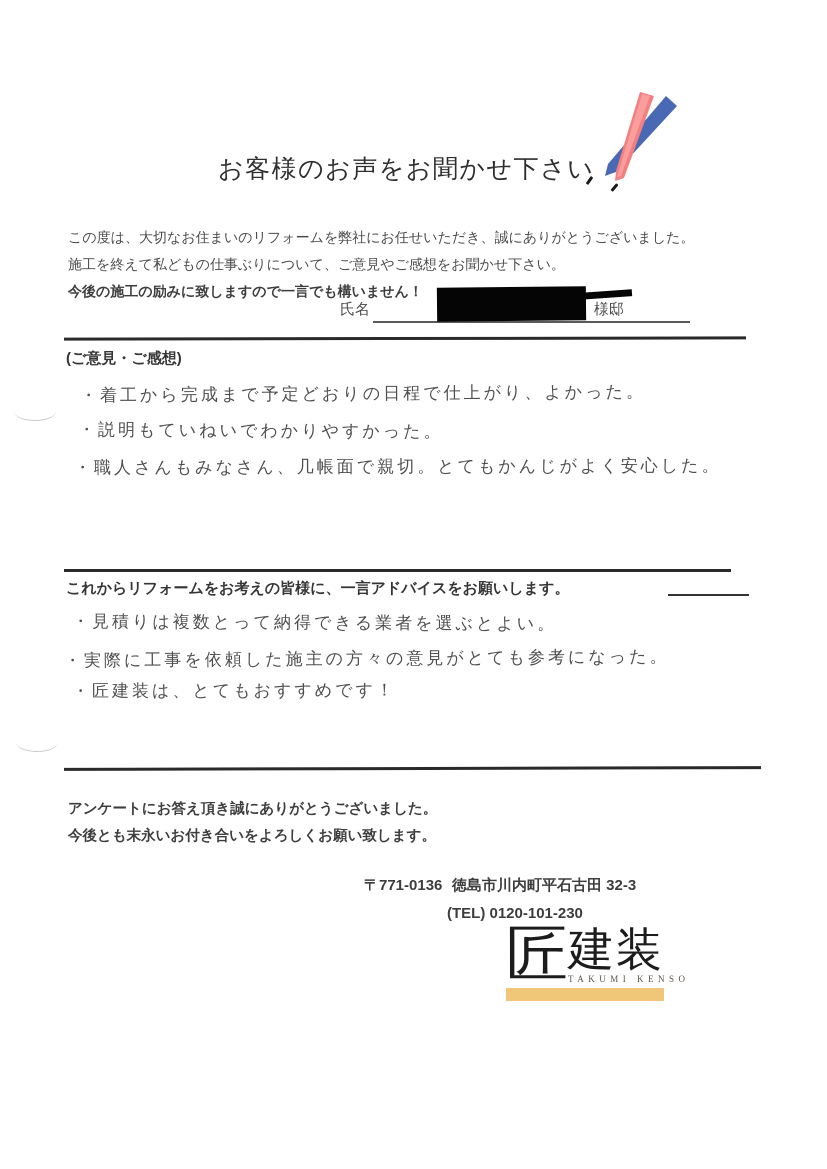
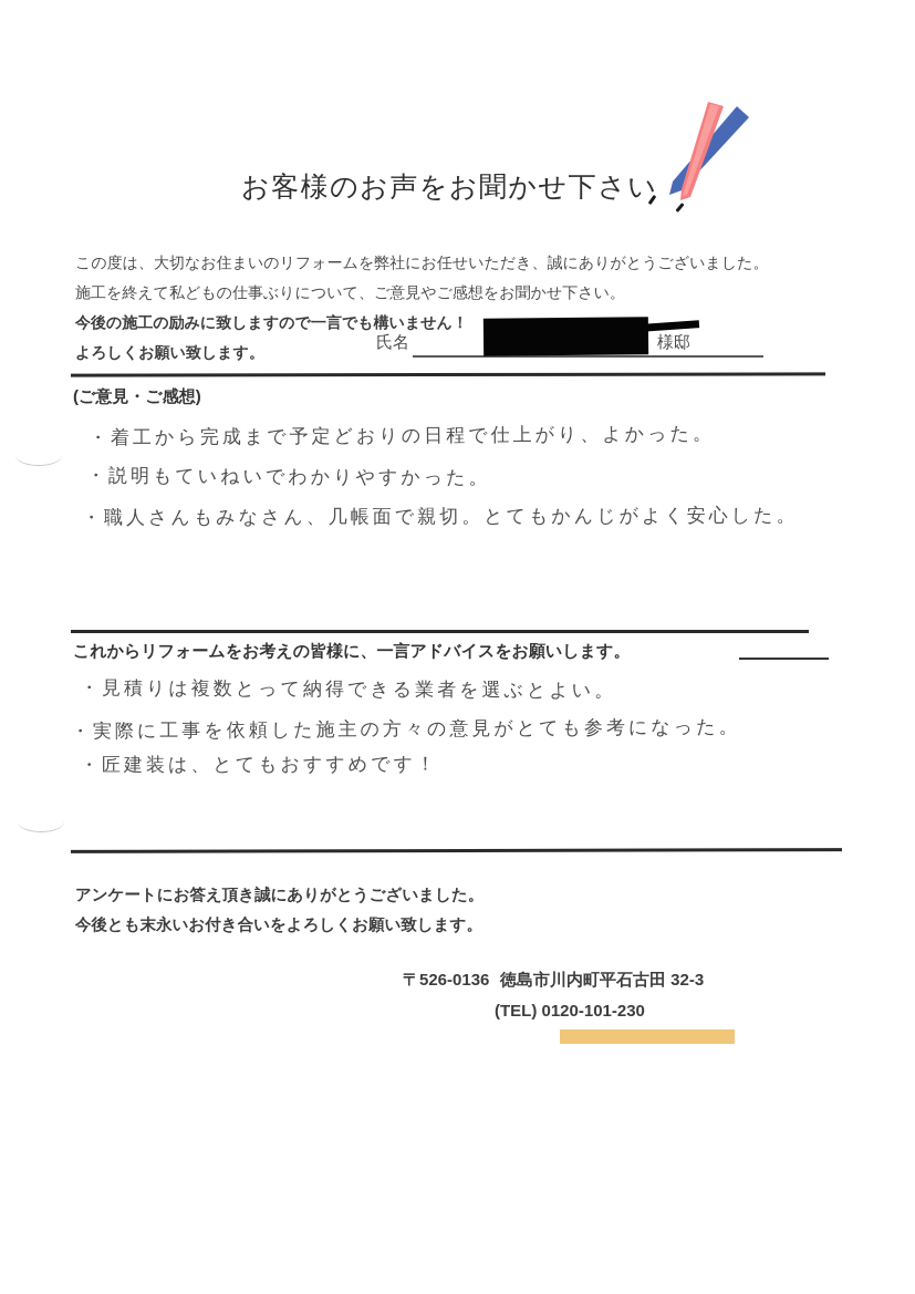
  お客様のお声をお聞かせ下さい
  この度は、大切なお住まいのリフォームを弊社にお任せいただき、誠にありがとうございました。
  施工を終えて私どもの仕事ぶりについて、ご意見やご感想をお聞かせ下さい。
  今後の施工の励みに致しますので一言でも構いません！
+ よろしくお願い致します。
  氏名
  様邸
  (ご意見・ご感想)
  ・着工から完成まで予定どおりの日程で仕上がり、よかった。
  ・説明もていねいでわかりやすかった。
  ・職人さんもみなさん、几帳面で親切。とてもかんじがよく安心した。
  これからリフォームをお考えの皆様に、一言アドバイスをお願いします。
  ・見積りは複数とって納得できる業者を選ぶとよい。
  ・実際に工事を依頼した施主の方々の意見がとても参考になった。
  ・匠建装は、とてもおすすめです！
  アンケートにお答え頂き誠にありがとうございました。
  今後とも末永いお付き合いをよろしくお願い致します。
- 〒771-0136
+ 〒526-0136
  徳島市川内町平石古田 32-3
  (TEL) 0120-101-230
- 匠
- 建装
- TAKUMI KENSO
